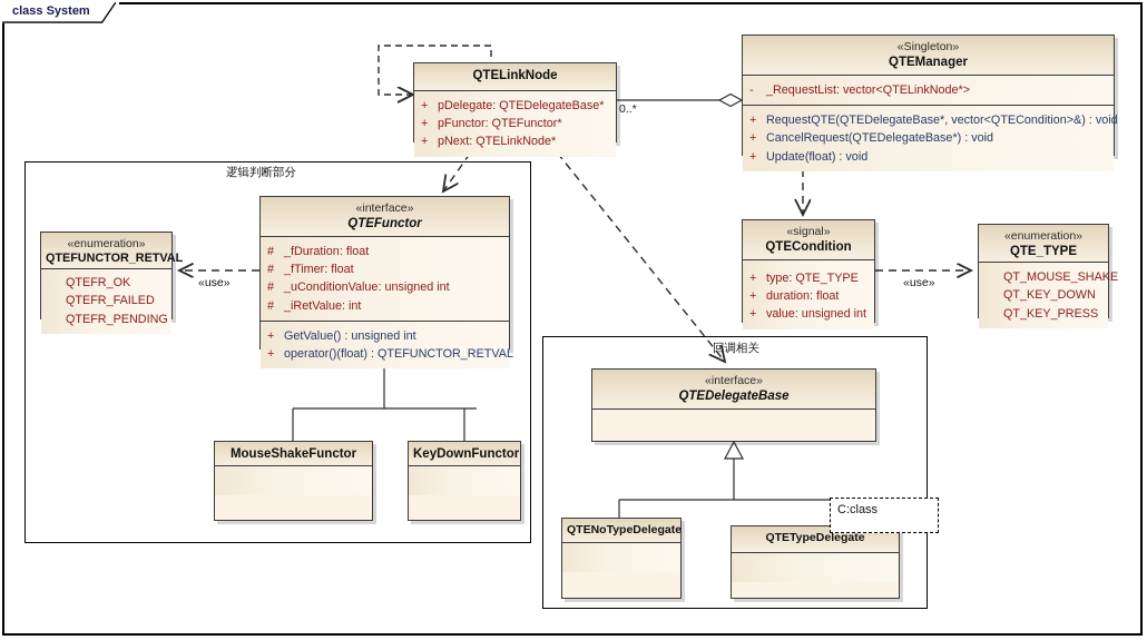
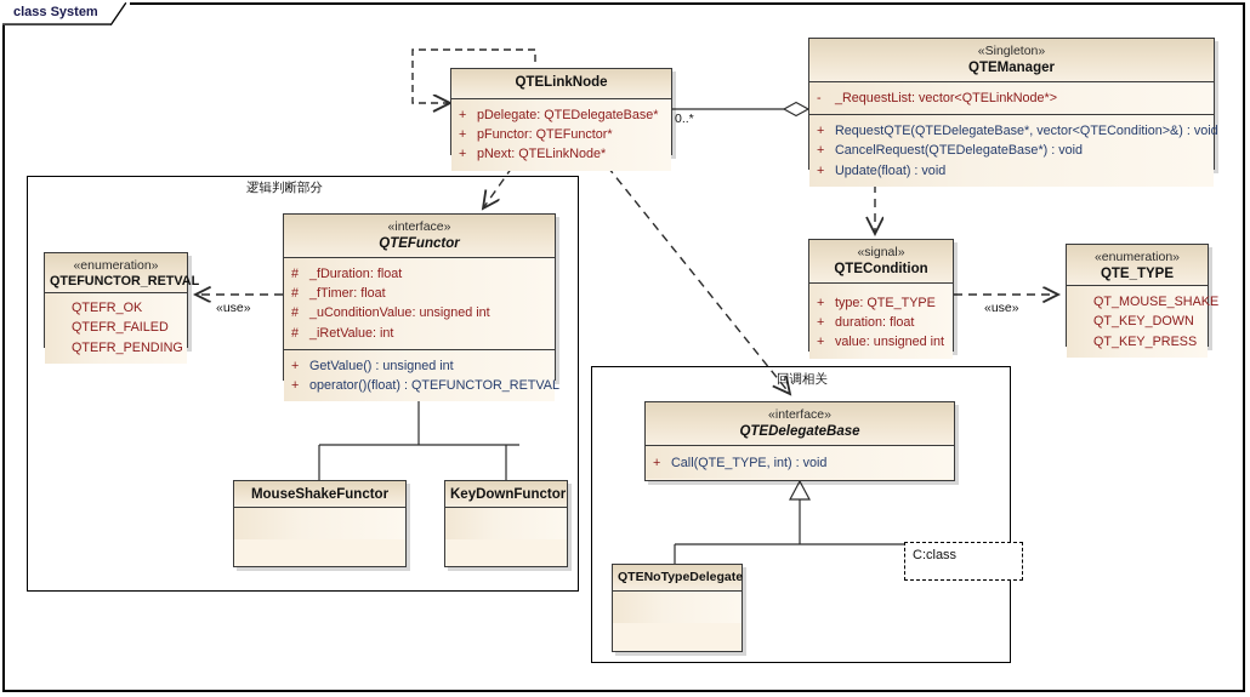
  class System
  逻辑判断部分
  回调相关
  QTELinkNode
  + pDelegate: QTEDelegateBase*
  + pFunctor: QTEFunctor*
  + pNext: QTELinkNode*
  0..*
  «Singleton»
  QTEManager
  - _RequestList: vector<QTELinkNode*>
  + RequestQTE(QTEDelegateBase*, vector<QTECondition>&) : void
  + CancelRequest(QTEDelegateBase*) : void
  + Update(float) : void
  «interface»
  QTEFunctor
  # _fDuration: float
  # _fTimer: float
  # _uConditionValue: unsigned int
  # _iRetValue: int
  + GetValue() : unsigned int
  + operator()(float) : QTEFUNCTOR_RETVAL
  «enumeration»
  QTEFUNCTOR_RETVAL
  QTEFR_OK
  QTEFR_FAILED
  QTEFR_PENDING
  «use»
  «signal»
  QTECondition
  + type: QTE_TYPE
  + duration: float
  + value: unsigned int
  «use»
  «enumeration»
  QTE_TYPE
  QT_MOUSE_SHAKE
  QT_KEY_DOWN
  QT_KEY_PRESS
  «interface»
  QTEDelegateBase
+ + Call(QTE_TYPE, int) : void
  MouseShakeFunctor
  KeyDownFunctor
  QTENoTypeDelegate
- QTETypeDelegate
  C:class
